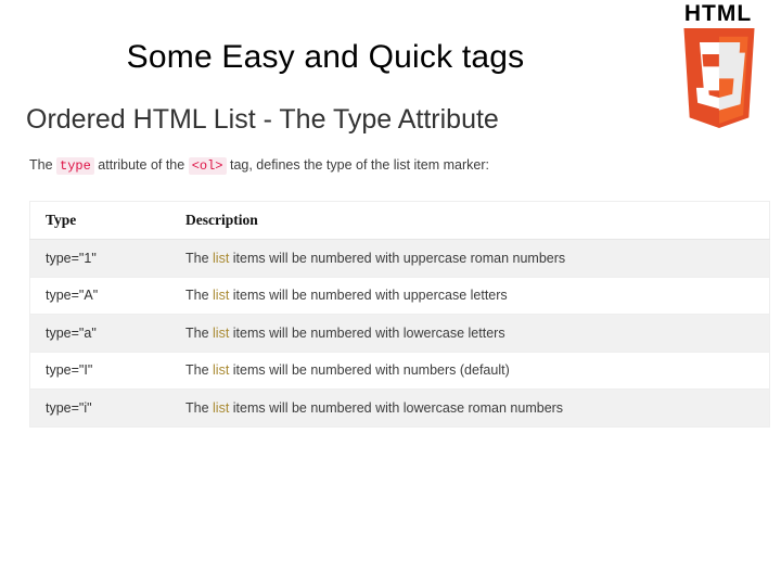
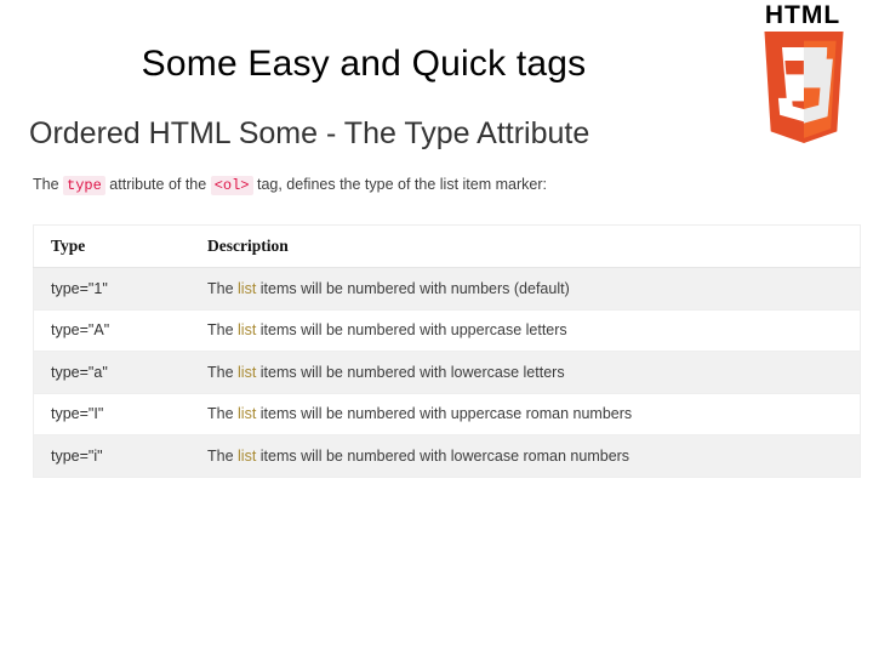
  Some Easy and Quick tags
  HTML
- Ordered HTML List - The Type Attribute
+ Ordered HTML Some - The Type Attribute
  The type attribute of the <ol> tag, defines the type of the list item marker:
  Type	Description
- type="1"	The list items will be numbered with uppercase roman numbers
+ type="1"	The list items will be numbered with numbers (default)
  type="A"	The list items will be numbered with uppercase letters
  type="a"	The list items will be numbered with lowercase letters
- type="I"	The list items will be numbered with numbers (default)
+ type="I"	The list items will be numbered with uppercase roman numbers
  type="i"	The list items will be numbered with lowercase roman numbers
